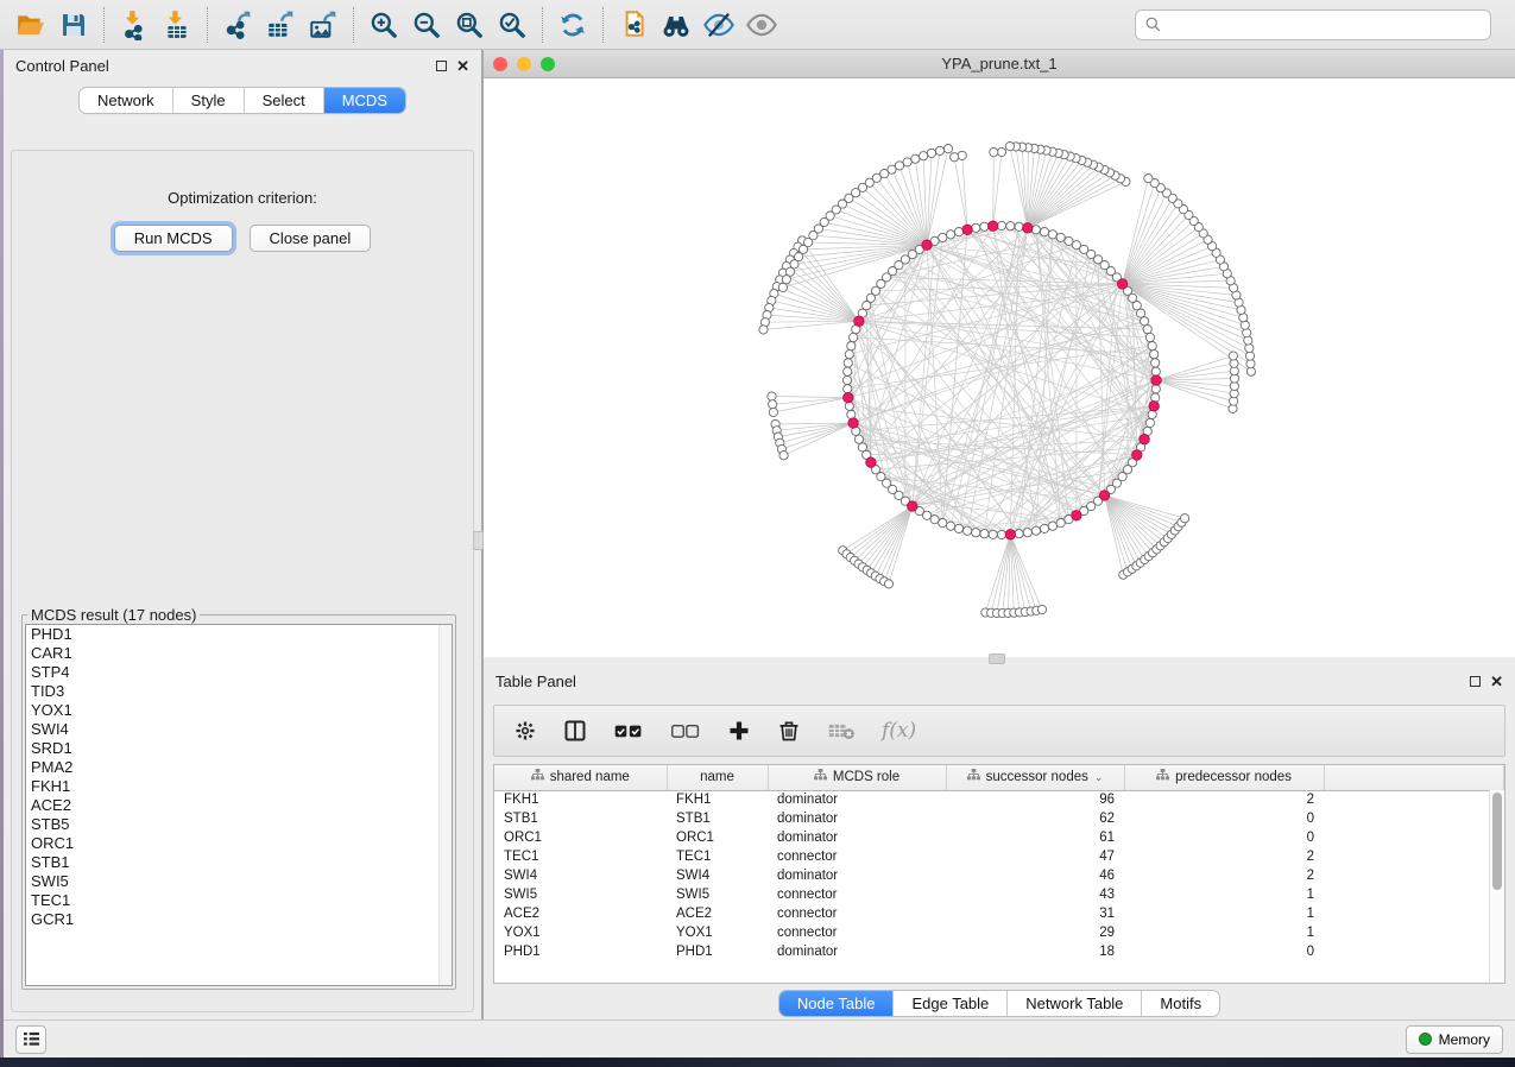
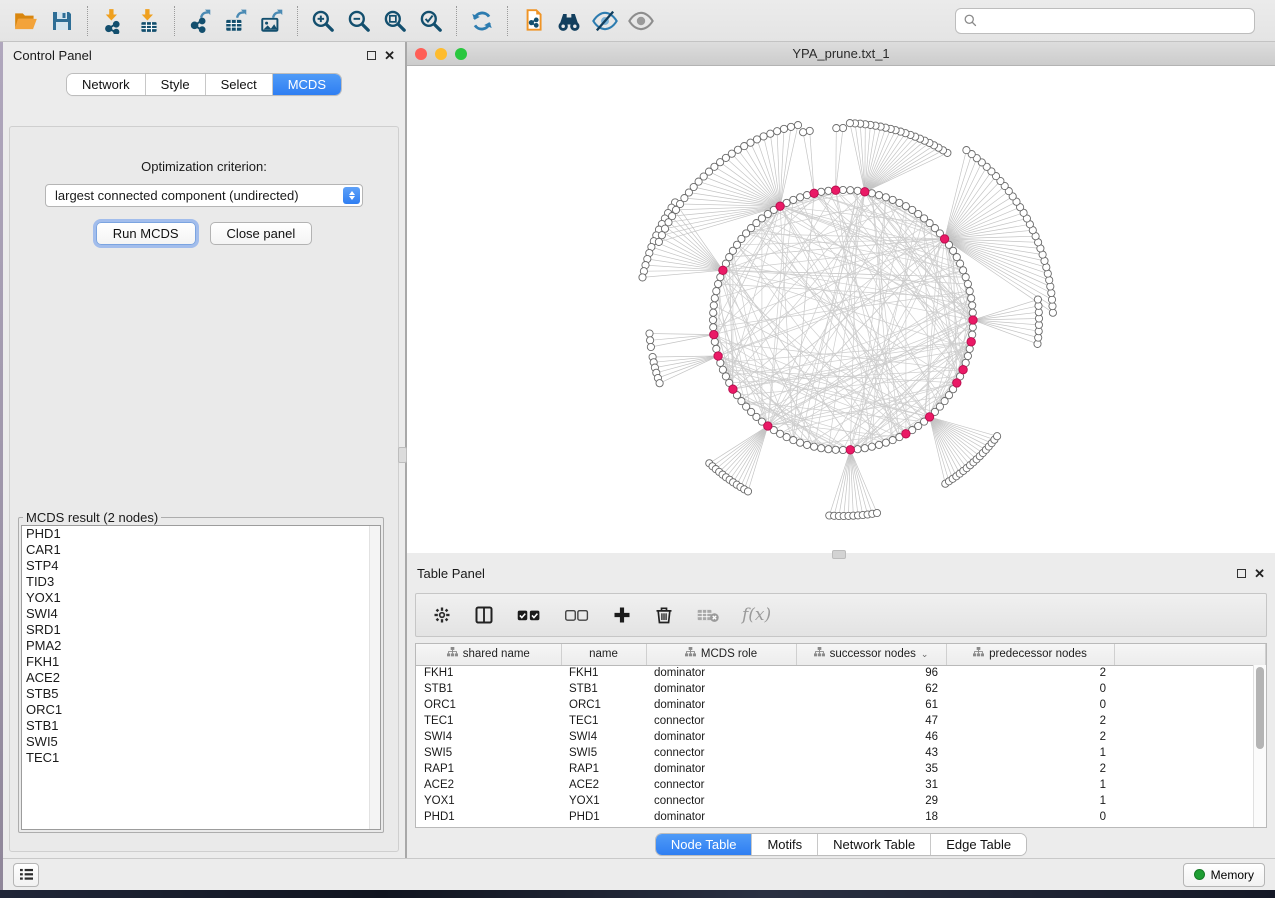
  Control Panel
  ✕
  Network
  Style
  Select
  MCDS
  Optimization criterion:
+ largest connected component (undirected)
  Run MCDS
  Close panel
- MCDS result (17 nodes)
+ MCDS result (2 nodes)
  PHD1
  CAR1
  STP4
  TID3
  YOX1
  SWI4
  SRD1
  PMA2
  FKH1
  ACE2
  STB5
  ORC1
  STB1
  SWI5
  TEC1
- GCR1
  YPA_prune.txt_1
  Table Panel
  ✕
  f(x)
  shared name	name	MCDS role	successor nodes ⌄	predecessor nodes
  FKH1	FKH1	dominator	96	2
  STB1	STB1	dominator	62	0
  ORC1	ORC1	dominator	61	0
  TEC1	TEC1	connector	47	2
  SWI4	SWI4	dominator	46	2
  SWI5	SWI5	connector	43	1
+ RAP1	RAP1	dominator	35	2
  ACE2	ACE2	connector	31	1
  YOX1	YOX1	connector	29	1
  PHD1	PHD1	dominator	18	0
  Node Table
- Edge Table
+ Motifs
  Network Table
- Motifs
+ Edge Table
  Memory
